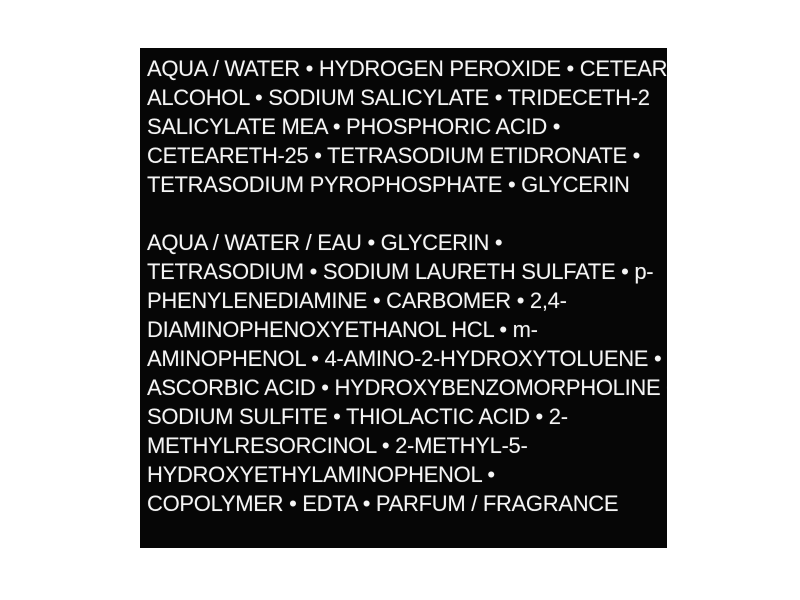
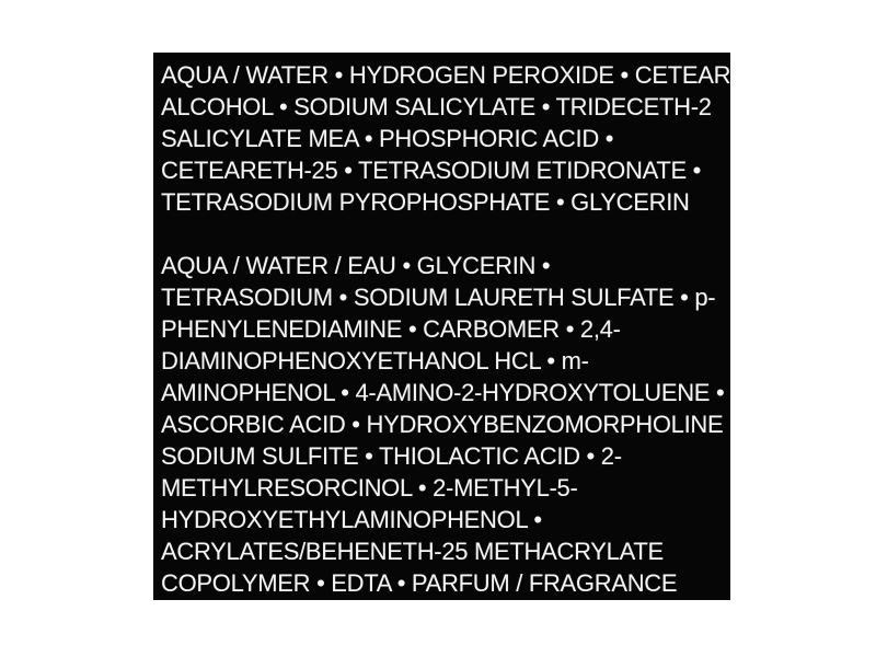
  AQUA / WATER • HYDROGEN PEROXIDE • CETEAR
  ALCOHOL • SODIUM SALICYLATE • TRIDECETH-2
  SALICYLATE MEA • PHOSPHORIC ACID •
  CETEARETH-25 • TETRASODIUM ETIDRONATE •
  TETRASODIUM PYROPHOSPHATE • GLYCERIN
  AQUA / WATER / EAU • GLYCERIN •
  TETRASODIUM • SODIUM LAURETH SULFATE • p-
  PHENYLENEDIAMINE • CARBOMER • 2,4-
  DIAMINOPHENOXYETHANOL HCL • m-
  AMINOPHENOL • 4-AMINO-2-HYDROXYTOLUENE •
  ASCORBIC ACID • HYDROXYBENZOMORPHOLINE
  SODIUM SULFITE • THIOLACTIC ACID • 2-
  METHYLRESORCINOL • 2-METHYL-5-
  HYDROXYETHYLAMINOPHENOL •
+ ACRYLATES/BEHENETH-25 METHACRYLATE
  COPOLYMER • EDTA • PARFUM / FRAGRANCE
